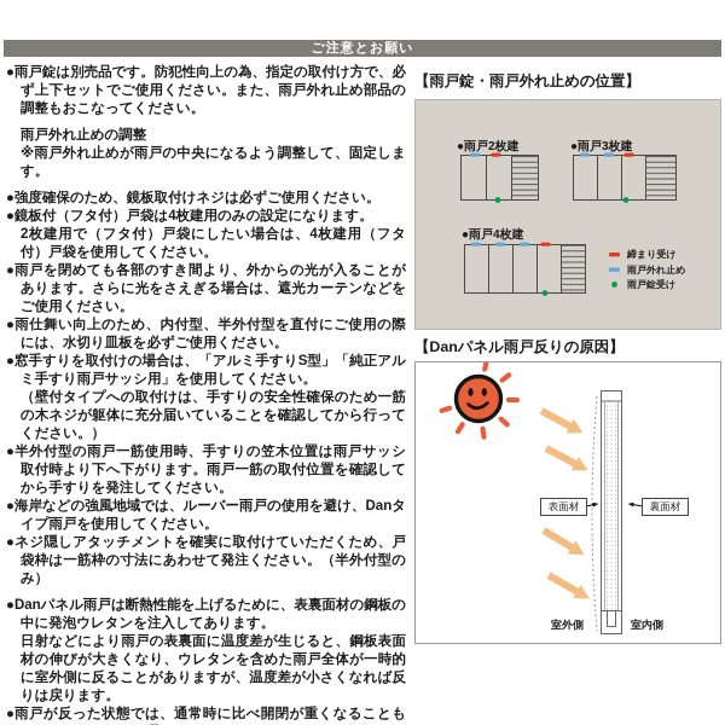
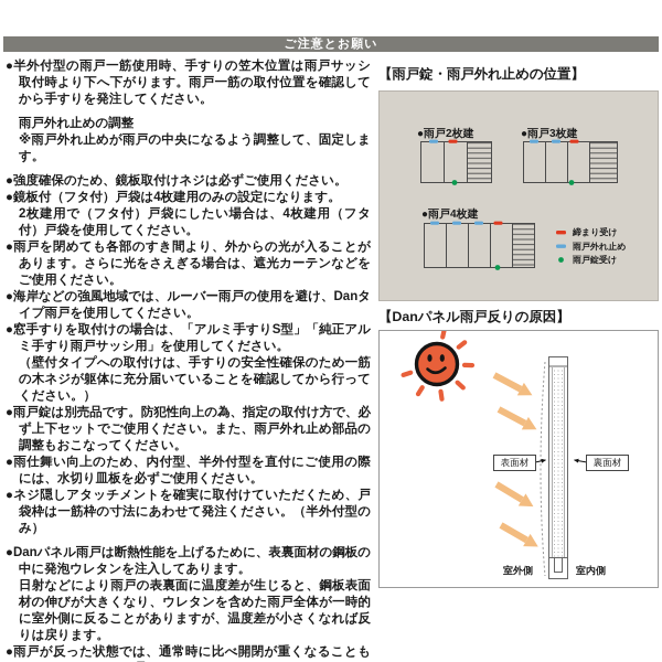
  ご注意とお願い
- ●雨戸錠は別売品です。防犯性向上の為、指定の取付け方で、必ず上下セットでご使用ください。また、雨戸外れ止め部品の調整もおこなってください。
+ ●半外付型の雨戸一筋使用時、手すりの笠木位置は雨戸サッシ取付時より下へ下がります。雨戸一筋の取付位置を確認してから手すりを発注してください。
  雨戸外れ止めの調整
  ※雨戸外れ止めが雨戸の中央になるよう調整して、固定します。
  ●強度確保のため、鏡板取付けネジは必ずご使用ください。
  ●鏡板付（フタ付）戸袋は4枚建用のみの設定になります。
  2枚建用で（フタ付）戸袋にしたい場合は、4枚建用（フタ付）戸袋を使用してください。
  ●雨戸を閉めても各部のすき間より、外からの光が入ることがあります。さらに光をさえぎる場合は、遮光カーテンなどをご使用ください。
- ●雨仕舞い向上のため、内付型、半外付型を直付にご使用の際には、水切り皿板を必ずご使用ください。
+ ●海岸などの強風地域では、ルーバー雨戸の使用を避け、Danタイプ雨戸を使用してください。
  ●窓手すりを取付けの場合は、「アルミ手すりS型」「純正アルミ手すり雨戸サッシ用」を使用してください。
  （壁付タイプへの取付けは、手すりの安全性確保のため一筋の木ネジが躯体に充分届いていることを確認してから行ってください。）
- ●半外付型の雨戸一筋使用時、手すりの笠木位置は雨戸サッシ取付時より下へ下がります。雨戸一筋の取付位置を確認してから手すりを発注してください。
+ ●雨戸錠は別売品です。防犯性向上の為、指定の取付け方で、必ず上下セットでご使用ください。また、雨戸外れ止め部品の調整もおこなってください。
- ●海岸などの強風地域では、ルーバー雨戸の使用を避け、Danタイプ雨戸を使用してください。
+ ●雨仕舞い向上のため、内付型、半外付型を直付にご使用の際には、水切り皿板を必ずご使用ください。
  ●ネジ隠しアタッチメントを確実に取付けていただくため、戸袋枠は一筋枠の寸法にあわせて発注ください。（半外付型のみ）
  ●Danパネル雨戸は断熱性能を上げるために、表裏面材の鋼板の中に発泡ウレタンを注入してあります。
  日射などにより雨戸の表裏面に温度差が生じると、鋼板表面材の伸びが大きくなり、ウレタンを含めた雨戸全体が一時的に室外側に反ることがありますが、温度差が小さくなれば反りは戻ります。
  【雨戸錠・雨戸外れ止めの位置】
  ●雨戸2枚建
  ●雨戸3枚建
  ●雨戸4枚建
  締まり受け
  雨戸外れ止め
  雨戸錠受け
  【Danパネル雨戸反りの原因】
  表面材
  裏面材
  室外側
  室内側
